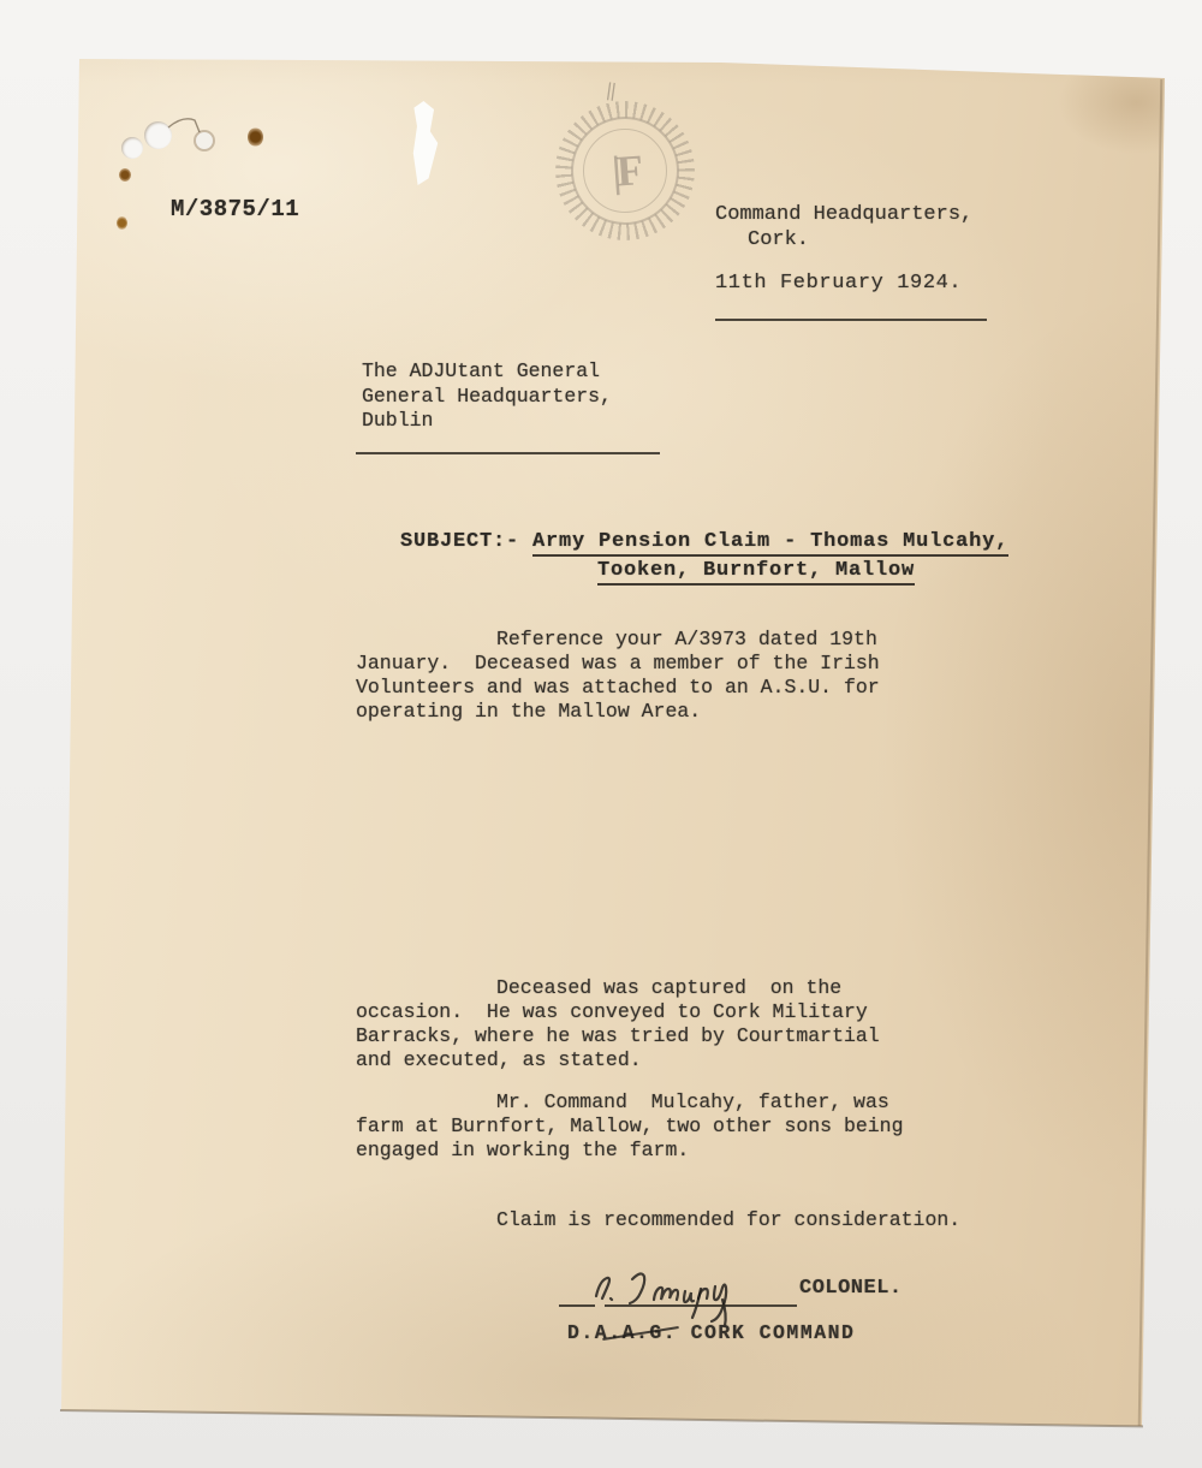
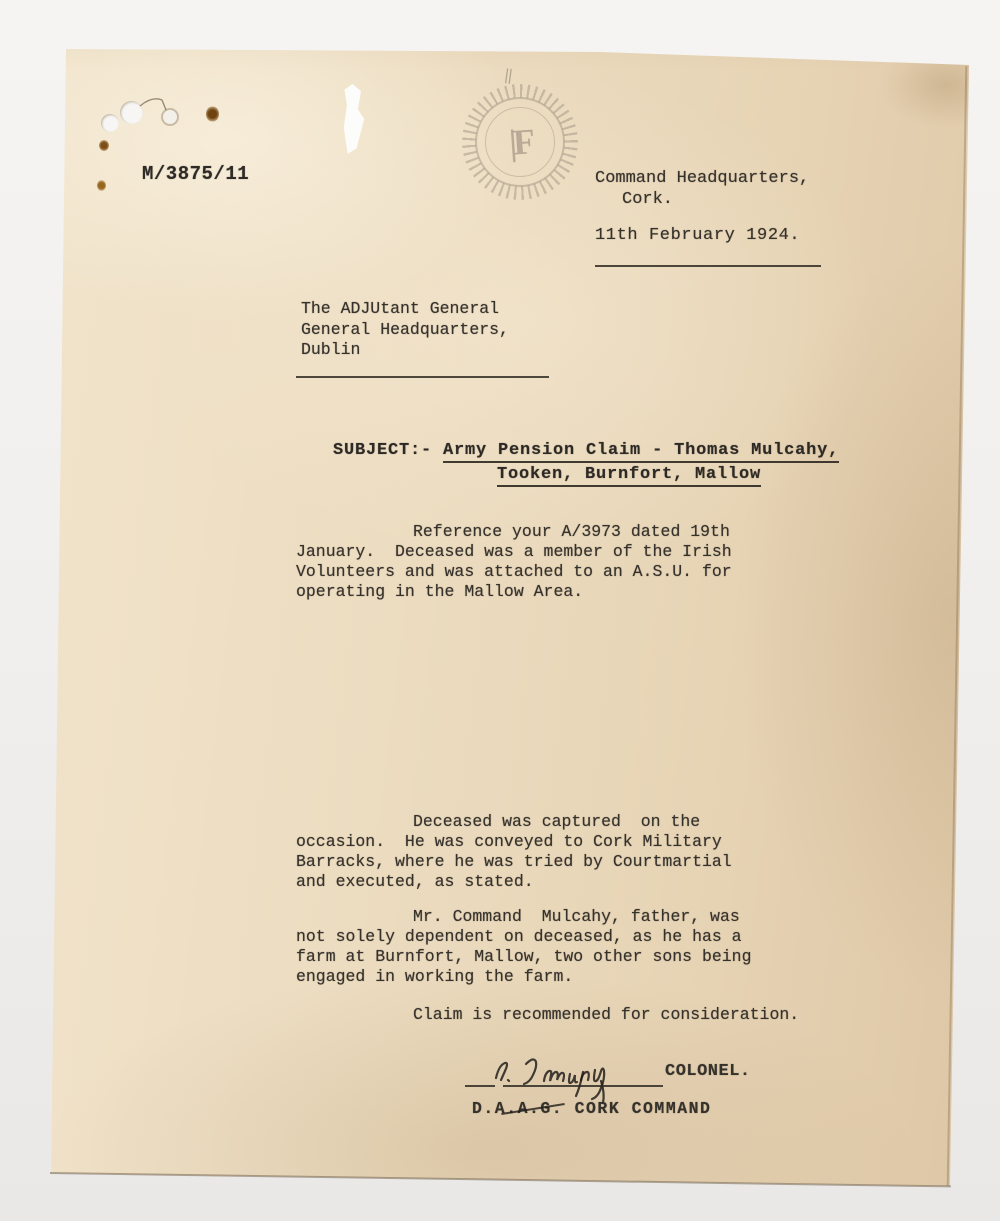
  M/3875/11
  Command Headquarters,
  Cork.
  11th February 1924.
  The ADJUtant General
  General Headquarters,
  Dublin
  SUBJECT:- Army Pension Claim - Thomas Mulcahy,
  Tooken, Burnfort, Mallow
  Reference your A/3973 dated 19th
  January. Deceased was a member of the Irish
  Volunteers and was attached to an A.S.U. for
  operating in the Mallow Area.
  Deceased was captured on the
  occasion. He was conveyed to Cork Military
  Barracks, where he was tried by Courtmartial
  and executed, as stated.
  Mr. Command Mulcahy, father, was
+ not solely dependent on deceased, as he has a
  farm at Burnfort, Mallow, two other sons being
  engaged in working the farm.
  Claim is recommended for consideration.
  COLONEL.
  D.A.A.G. CORK COMMAND
